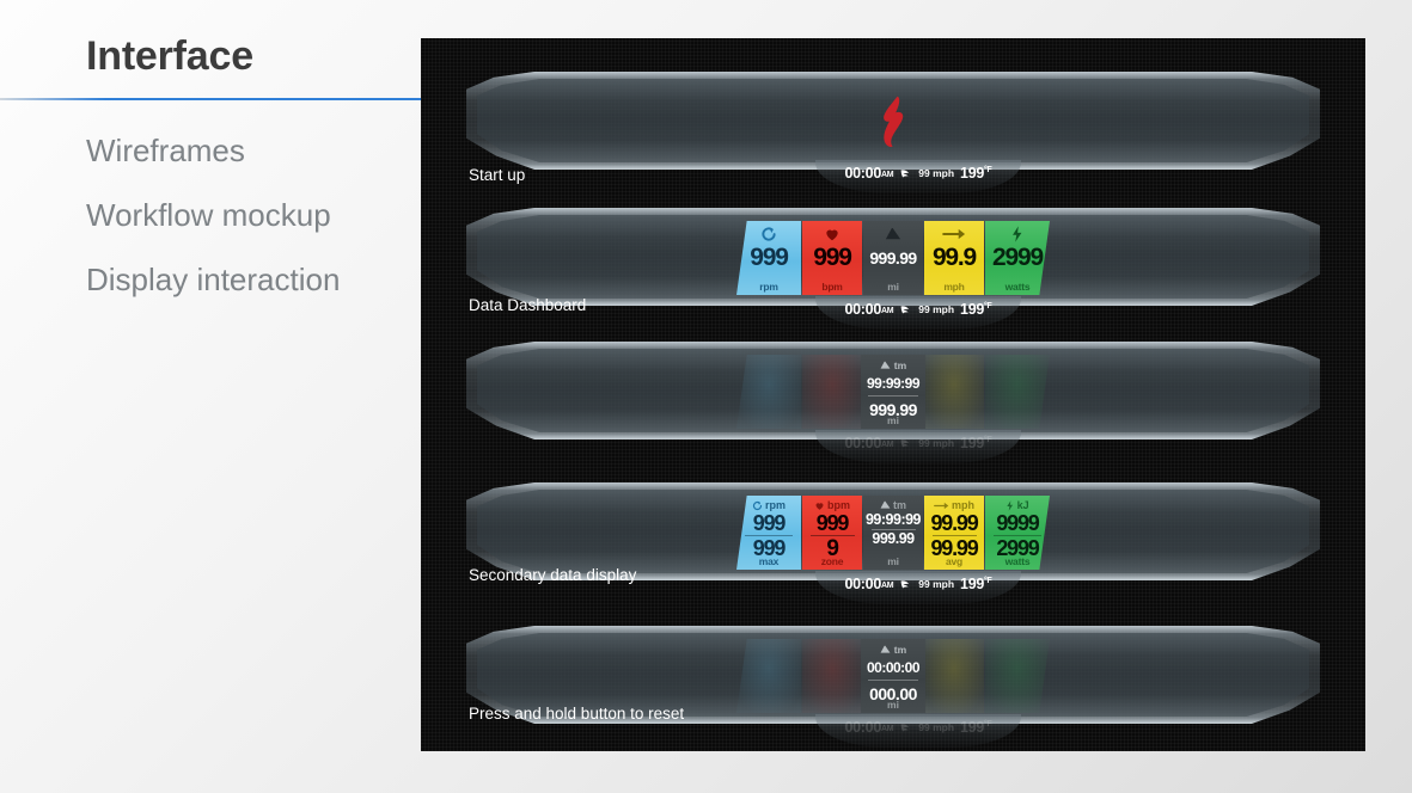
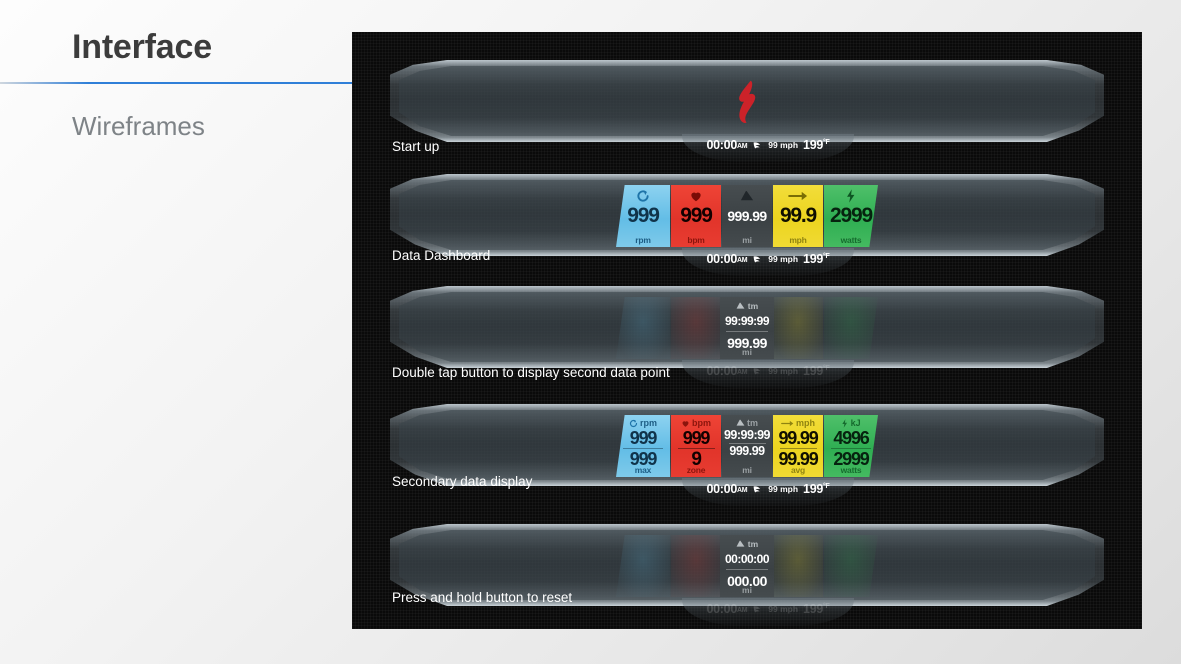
  Interface
  Wireframes
- Workflow mockup
- Display interaction
  00:00
  99 mph
  Start up
  999
  rpm
  999
  bpm
  999.99
  mi
  99.9
  mph
  2999
  watts
  00:00
  99 mph
  Data Dashboard
  tm
  99:99:99
  999.99
  mi
  00:00
  99 mph
+ Double tap button to display second data point
  rpm
  999
  999
  max
  bpm
  999
  9
  zone
  tm
  99:99:99
  999.99
  mi
  mph
  99.99
  99.99
  avg
  kJ
- 9999
+ 4996
  2999
  watts
  00:00
  99 mph
  Secondary data display
  tm
  00:00:00
  000.00
  mi
  00:00
  99 mph
  Press and hold button to reset
